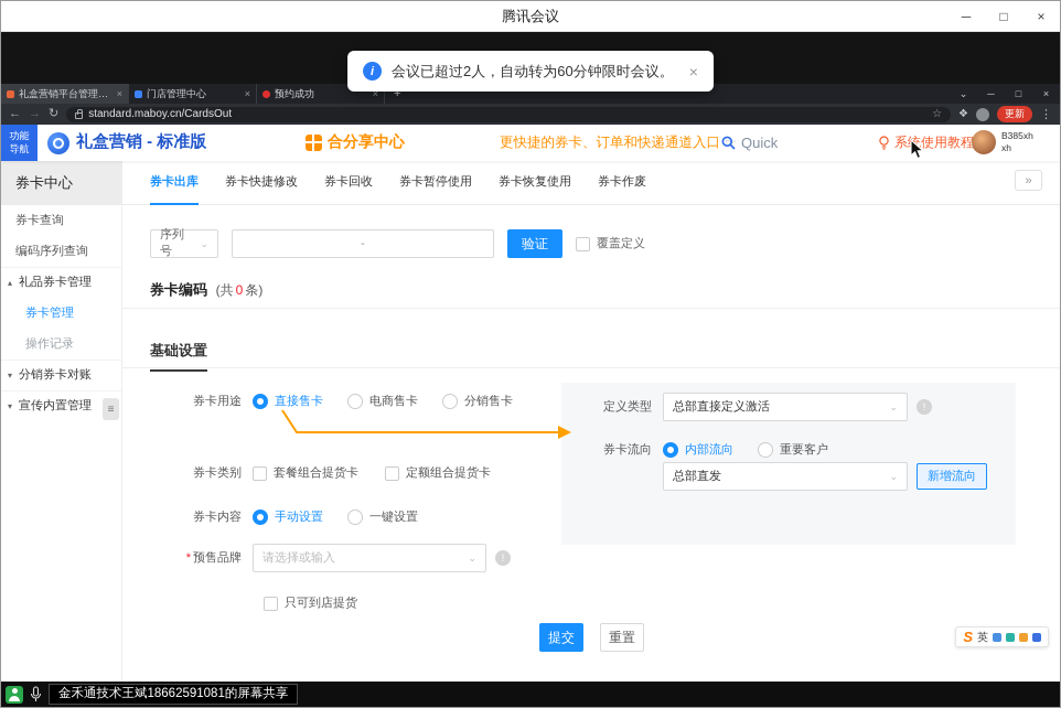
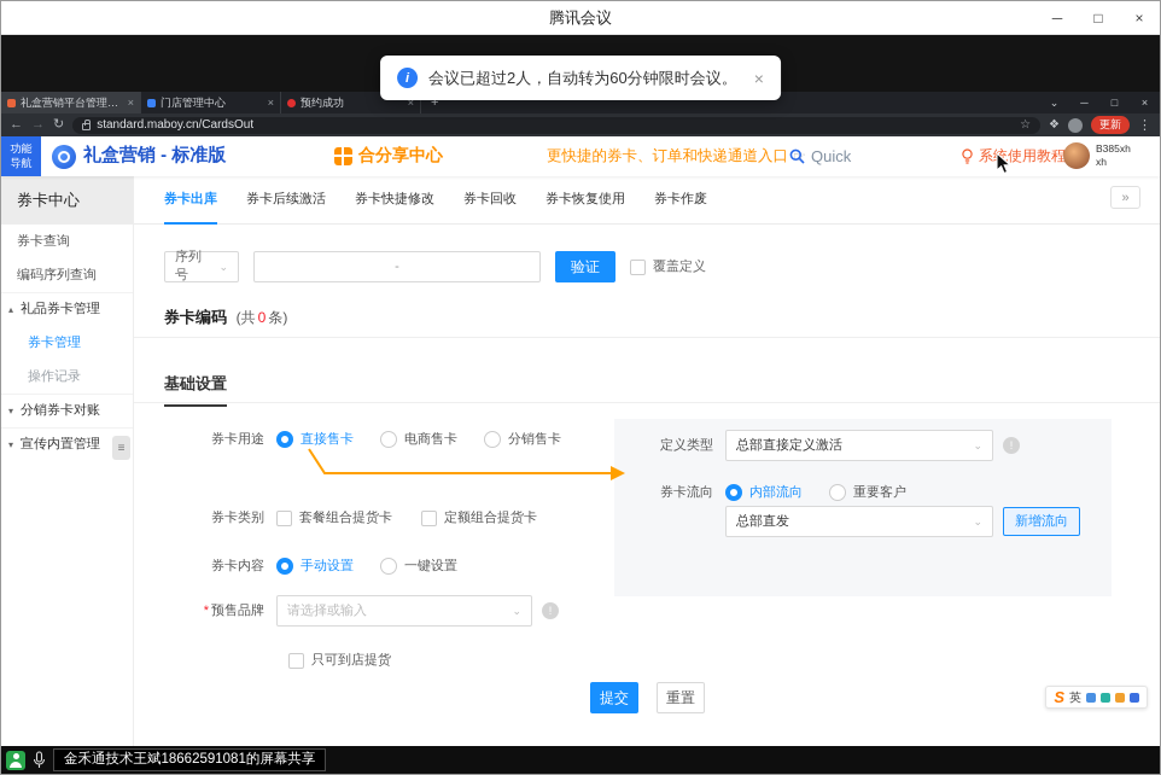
  腾讯会议
  ─
  □
  ×
  i
  会议已超过2人，自动转为60分钟限时会议。
  ×
  礼盒营销平台管理中
  ×
  门店管理中心
  ×
  预约成功
  ×
  +
  ⌄
  ─
  □
  ×
  ←
  →
  ↻
  standard.maboy.cn/CardsOut
  ☆
  ❖
  更新
  ⋮
  功能导航
  礼盒营销 - 标准版
  合分享中心
  更快捷的券卡、订单和快递通道入口
  Quick
  系使用教程
  B385xh
  xh
  券卡中心
  券卡查询
  编码序列查询
  ▴
  礼品券卡管理
  券卡管理
  操作记录
  ▾
  分销券卡对账
  ▾
  宣传内置管理
  ≡
  券卡出库
+ 券卡后续激活
  券卡快捷修改
  券卡回收
- 券卡暂停使用
  券卡恢复使用
  券卡作废
  »
  序列号
  ⌄
  -
  验证
  覆盖定义
  券卡编码 (共 0 条)
  基础设置
  券卡用途
  直接售卡
  电商售卡
  分销售卡
  券卡类别
  套餐组合提货卡
  定额组合提货卡
  券卡内容
  手动设置
  一键设置
  * 预售品牌
  请选择或输入
  ⌄
  只可到店提货
  定义类型
  总部直接定义激活
  ⌄
  券卡流向
  内部流向
  重要客户
  总部直发
  ⌄
  新增流向
  提交
  重置
  S
  英
  金禾通技术王斌18662591081的屏幕共享
